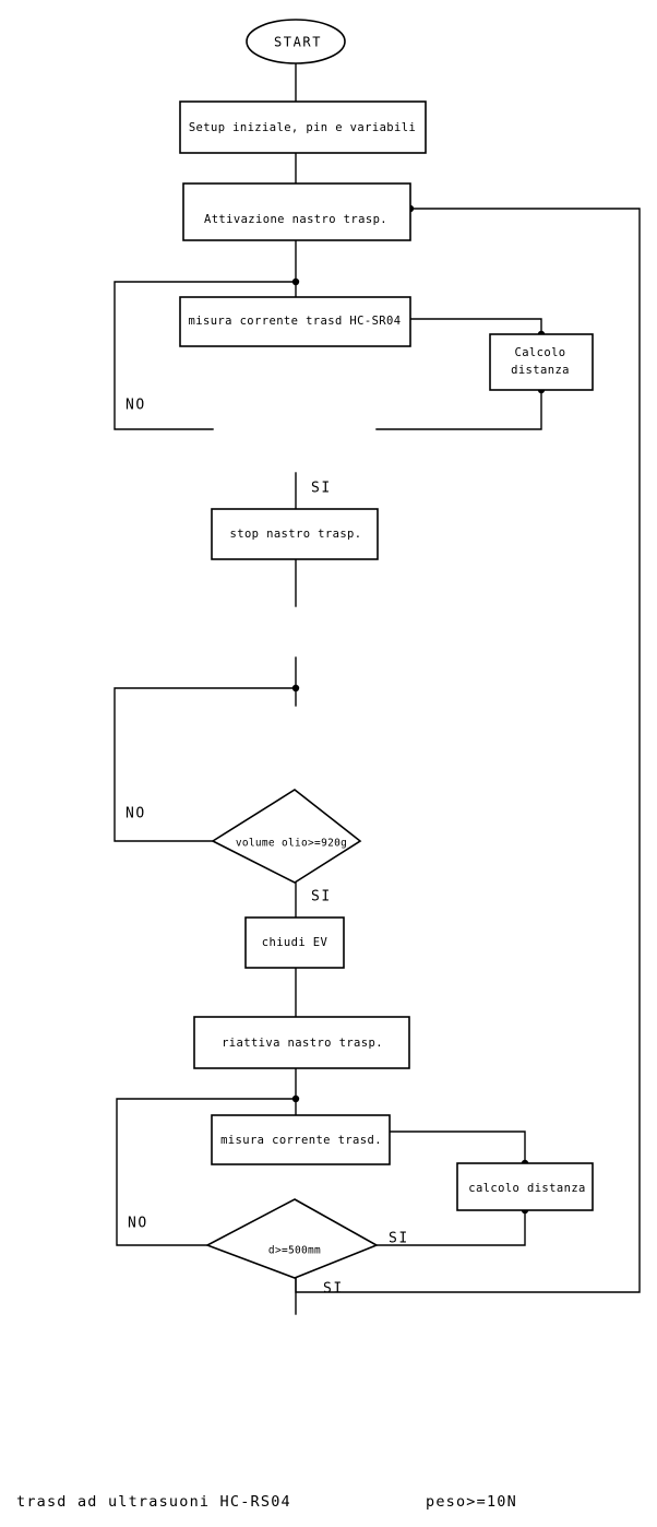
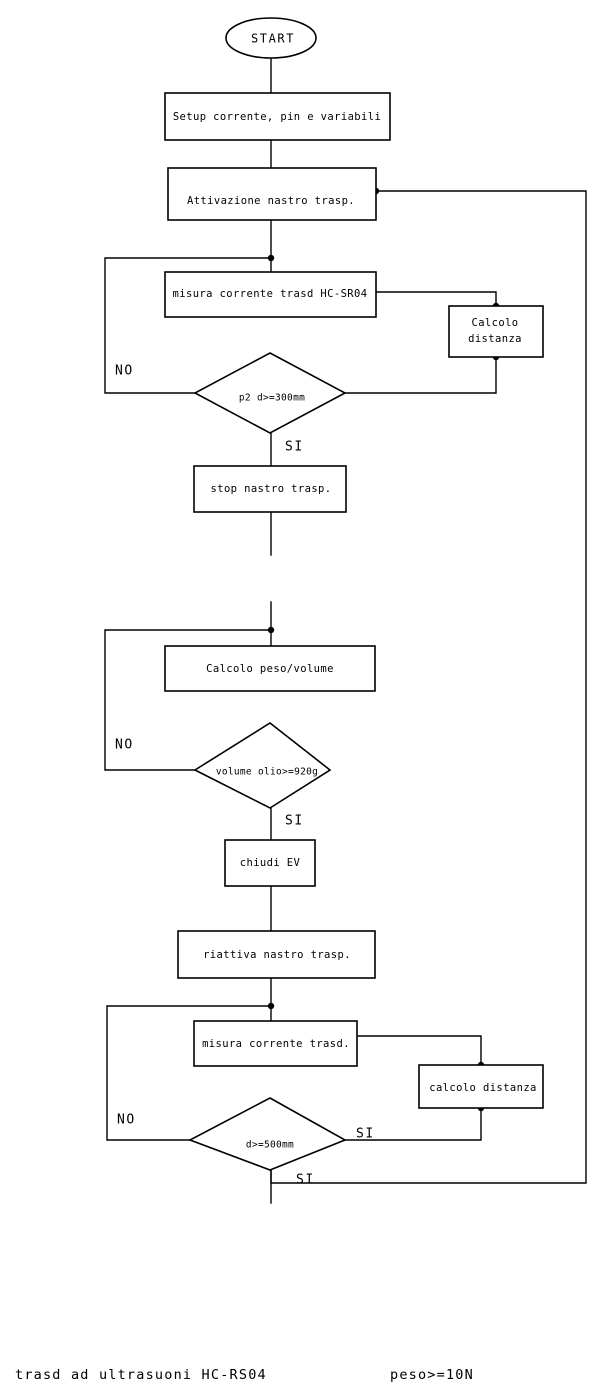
  START
- Setup iniziale, pin e variabili
+ Setup corrente, pin e variabili
  Attivazione nastro trasp.
  misura corrente trasd HC-SR04
  Calcolo
  distanza
+ p2 d>=300mm
  NO
  SI
  stop nastro trasp.
+ Calcolo peso/volume
  volume olio>=920g
  NO
  SI
  chiudi EV
  riattiva nastro trasp.
  misura corrente trasd.
  calcolo distanza
  d>=500mm
  NO
  SI
  SI
  trasd ad ultrasuoni HC-RS04
  peso>=10N
